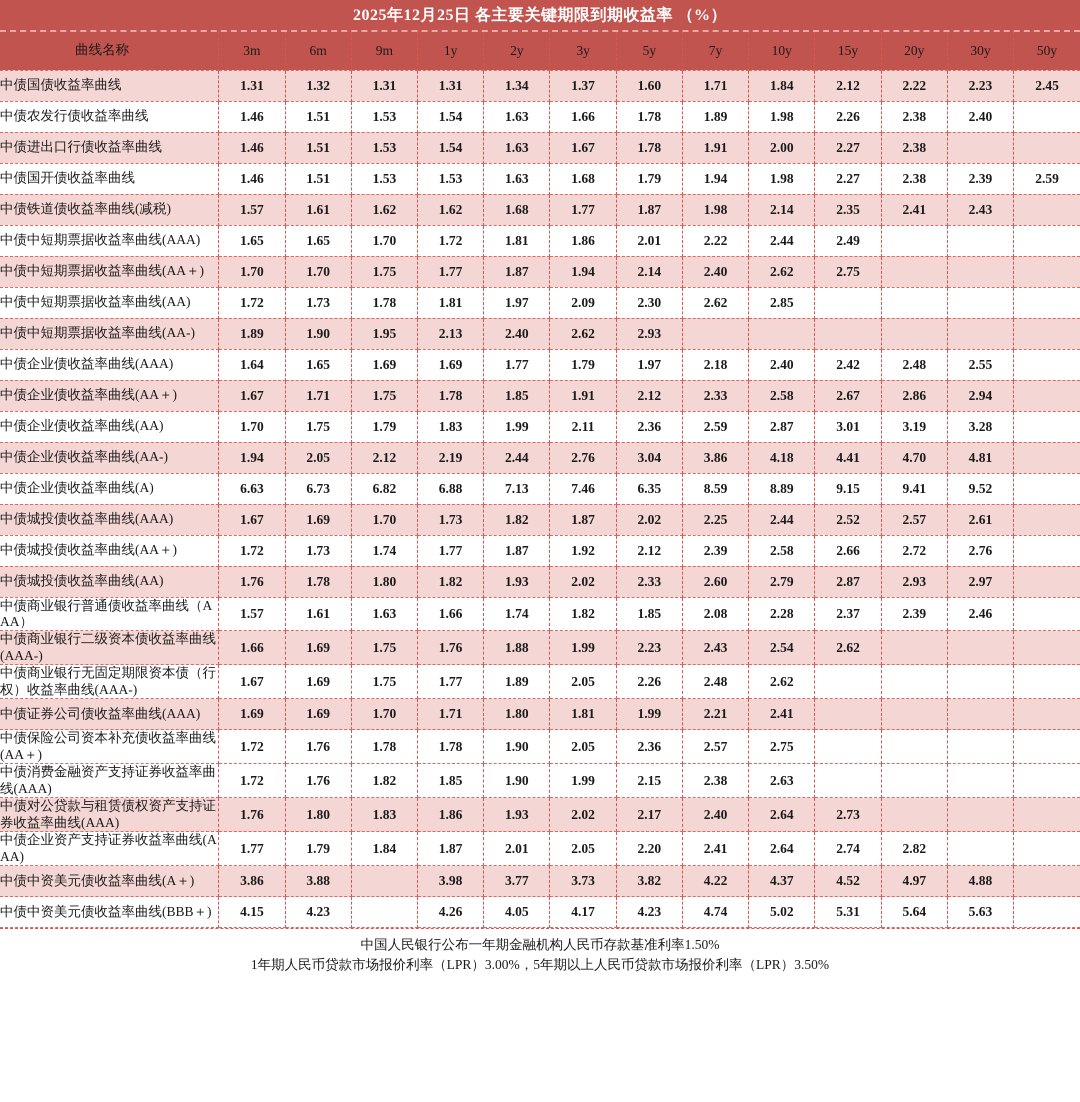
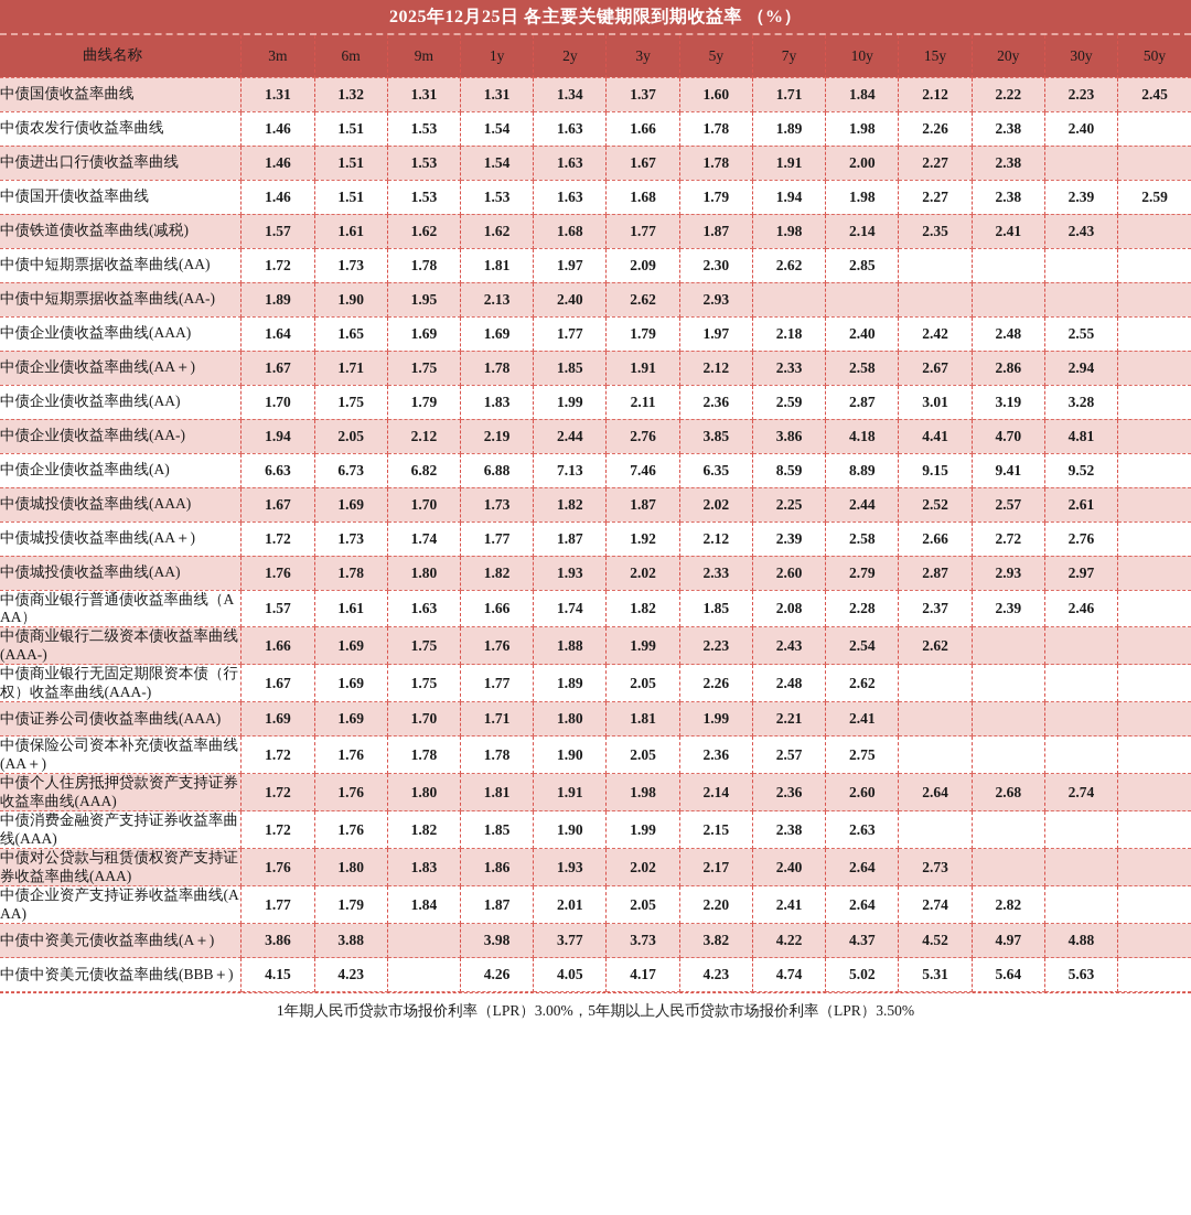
  2025年12月25日 各主要关键期限到期收益率 （%）
  曲线名称	3m	6m	9m	1y	2y	3y	5y	7y	10y	15y	20y	30y	50y
  中债国债收益率曲线	1.31	1.32	1.31	1.31	1.34	1.37	1.60	1.71	1.84	2.12	2.22	2.23	2.45
  中债农发行债收益率曲线	1.46	1.51	1.53	1.54	1.63	1.66	1.78	1.89	1.98	2.26	2.38	2.40
  中债进出口行债收益率曲线	1.46	1.51	1.53	1.54	1.63	1.67	1.78	1.91	2.00	2.27	2.38
  中债国开债收益率曲线	1.46	1.51	1.53	1.53	1.63	1.68	1.79	1.94	1.98	2.27	2.38	2.39	2.59
  中债铁道债收益率曲线(减税)	1.57	1.61	1.62	1.62	1.68	1.77	1.87	1.98	2.14	2.35	2.41	2.43
- 中债中短期票据收益率曲线(AAA)	1.65	1.65	1.70	1.72	1.81	1.86	2.01	2.22	2.44	2.49
- 中债中短期票据收益率曲线(AA＋)	1.70	1.70	1.75	1.77	1.87	1.94	2.14	2.40	2.62	2.75
  中债中短期票据收益率曲线(AA)	1.72	1.73	1.78	1.81	1.97	2.09	2.30	2.62	2.85
  中债中短期票据收益率曲线(AA-)	1.89	1.90	1.95	2.13	2.40	2.62	2.93
  中债企业债收益率曲线(AAA)	1.64	1.65	1.69	1.69	1.77	1.79	1.97	2.18	2.40	2.42	2.48	2.55
  中债企业债收益率曲线(AA＋)	1.67	1.71	1.75	1.78	1.85	1.91	2.12	2.33	2.58	2.67	2.86	2.94
  中债企业债收益率曲线(AA)	1.70	1.75	1.79	1.83	1.99	2.11	2.36	2.59	2.87	3.01	3.19	3.28
- 中债企业债收益率曲线(AA-)	1.94	2.05	2.12	2.19	2.44	2.76	3.04	3.86	4.18	4.41	4.70	4.81
+ 中债企业债收益率曲线(AA-)	1.94	2.05	2.12	2.19	2.44	2.76	3.85	3.86	4.18	4.41	4.70	4.81
  中债企业债收益率曲线(A)	6.63	6.73	6.82	6.88	7.13	7.46	6.35	8.59	8.89	9.15	9.41	9.52
  中债城投债收益率曲线(AAA)	1.67	1.69	1.70	1.73	1.82	1.87	2.02	2.25	2.44	2.52	2.57	2.61
  中债城投债收益率曲线(AA＋)	1.72	1.73	1.74	1.77	1.87	1.92	2.12	2.39	2.58	2.66	2.72	2.76
  中债城投债收益率曲线(AA)	1.76	1.78	1.80	1.82	1.93	2.02	2.33	2.60	2.79	2.87	2.93	2.97
  中债商业银行普通债收益率曲线（AAA）	1.57	1.61	1.63	1.66	1.74	1.82	1.85	2.08	2.28	2.37	2.39	2.46
  中债商业银行二级资本债收益率曲线(AAA-)	1.66	1.69	1.75	1.76	1.88	1.99	2.23	2.43	2.54	2.62
  中债商业银行无固定期限资本债（行权）收益率曲线(AAA-)	1.67	1.69	1.75	1.77	1.89	2.05	2.26	2.48	2.62
  中债证券公司债收益率曲线(AAA)	1.69	1.69	1.70	1.71	1.80	1.81	1.99	2.21	2.41
  中债保险公司资本补充债收益率曲线(AA＋)	1.72	1.76	1.78	1.78	1.90	2.05	2.36	2.57	2.75
+ 中债个人住房抵押贷款资产支持证券收益率曲线(AAA)	1.72	1.76	1.80	1.81	1.91	1.98	2.14	2.36	2.60	2.64	2.68	2.74
  中债消费金融资产支持证券收益率曲线(AAA)	1.72	1.76	1.82	1.85	1.90	1.99	2.15	2.38	2.63
  中债对公贷款与租赁债权资产支持证券收益率曲线(AAA)	1.76	1.80	1.83	1.86	1.93	2.02	2.17	2.40	2.64	2.73
  中债企业资产支持证券收益率曲线(AAA)	1.77	1.79	1.84	1.87	2.01	2.05	2.20	2.41	2.64	2.74	2.82
  中债中资美元债收益率曲线(A＋)	3.86	3.88		3.98	3.77	3.73	3.82	4.22	4.37	4.52	4.97	4.88
  中债中资美元债收益率曲线(BBB＋)	4.15	4.23		4.26	4.05	4.17	4.23	4.74	5.02	5.31	5.64	5.63
- 中国人民银行公布一年期金融机构人民币存款基准利率1.50%
  1年期人民币贷款市场报价利率（LPR）3.00%，5年期以上人民币贷款市场报价利率（LPR）3.50%
